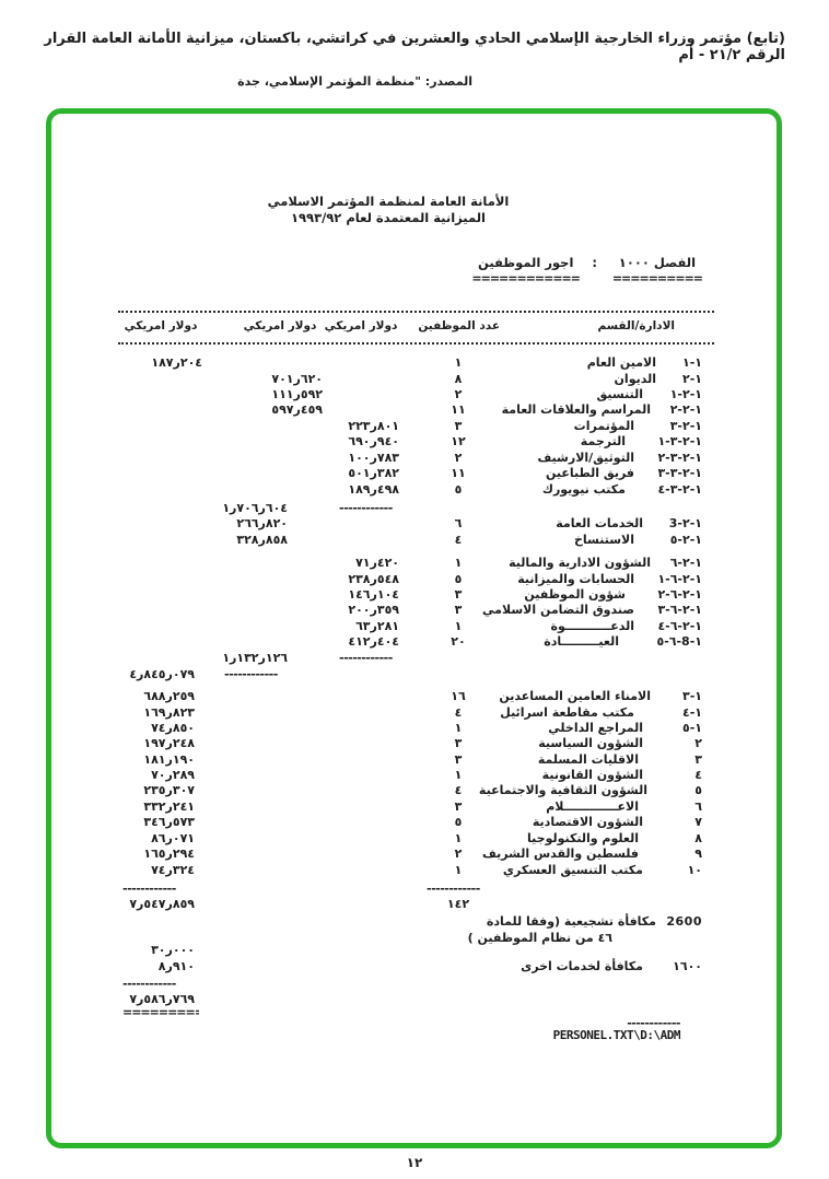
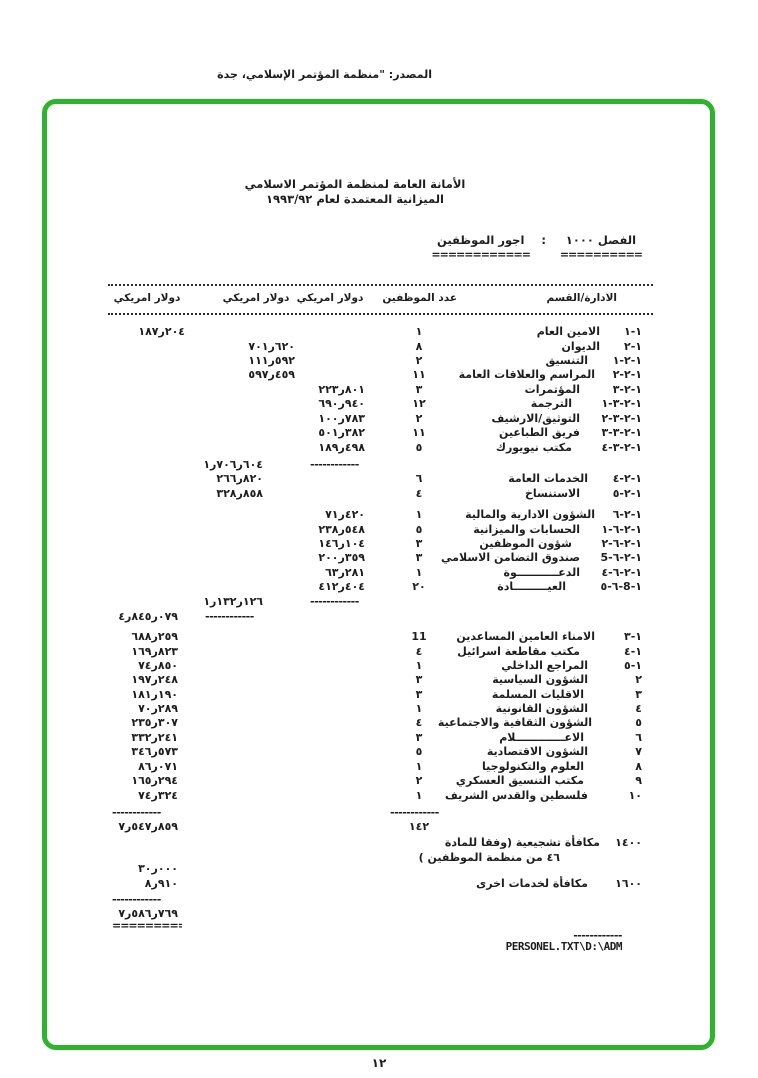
- (تابع) مؤتمر وزراء الخارجية الإسلامي الحادي والعشرين في كراتشي، باكستان، ميزانية الأمانة العامة القرار الرقم ٢١/٢ - أم
  المصدر: "منظمة المؤتمر الإسلامي، جدة
  الأمانة العامة لمنظمة المؤتمر الاسلامي
  الميزانية المعتمدة لعام ١٩٩٣/٩٢
  الفصل ١٠٠٠
  ==========
  :
  اجور الموظفين
  ============
  الادارة/القسم
  عدد الموظفين
  دولار امريكي
  دولار امريكي
  دولار امريكي
  ١-١
  الامين العام
  ١
  ١٨٧ر٢٠٤
  ٢-١
  الديوان
  ٨
  ٧٠١ر٦٢٠
  ١-٢-١
  التنسيق
  ٢
  ١١١ر٥٩٢
  ٢-٢-١
  المراسم والعلاقات العامة
  ١١
  ٥٩٧ر٤٥٩
  ٣-٢-١
  المؤتمرات
  ٣
  ٢٢٣ر٨٠١
  ١-٣-٢-١
  الترجمة
  ١٢
  ٦٩٠ر٩٤٠
  ٢-٣-٢-١
  التوثيق/الارشيف
  ٢
  ١٠٠ر٧٨٣
  ٣-٣-٢-١
  فريق الطباعين
  ١١
  ٥٠١ر٣٨٢
  ٤-٣-٢-١
  مكتب نيويورك
  ٥
  ١٨٩ر٤٩٨
  ١ر٧٠٦ر٦٠٤
  ------------
- 3-٢-١
+ ٤-٢-١
  الخدمات العامة
  ٦
  ٢٦٦ر٨٢٠
  ٥-٢-١
  الاستنساخ
  ٤
  ٣٢٨ر٨٥٨
  ٦-٢-١
  الشؤون الادارية والمالية
  ١
  ٧١ر٤٢٠
  ١-٦-٢-١
  الحسابات والميزانية
  ٥
  ٢٣٨ر٥٤٨
  ٢-٦-٢-١
  شؤون الموظفين
  ٣
  ١٤٦ر١٠٤
- ٣-٦-٢-١
+ 5-٦-٢-١
  صندوق التضامن الاسلامي
  ٣
  ٢٠٠ر٣٥٩
  ٤-٦-٢-١
  الدعـــــــــــوة
  ١
  ٦٣ر٢٨١
  ٥-٦-8-١
  العيـــــــــادة
  ٢٠
  ٤١٢ر٤٠٤
  ١ر١٣٢ر١٢٦
  ------------
  ٤ر٨٤٥ر٠٧٩
  ------------
  ٣-١
  الامناء العامين المساعدين
- ١٦
+ 11
  ٦٨٨ر٢٥٩
  ٤-١
  مكتب مقاطعة اسرائيل
  ٤
  ١٦٩ر٨٢٣
  ٥-١
  المراجع الداخلي
  ١
  ٧٤ر٨٥٠
  ٢
  الشؤون السياسية
  ٣
  ١٩٧ر٢٤٨
  ٣
  الاقليات المسلمة
  ٣
  ١٨١ر١٩٠
  ٤
  الشؤون القانونية
  ١
  ٧٠ر٢٨٩
  ٥
  الشؤون الثقافية والاجتماعية
  ٤
  ٢٣٥ر٣٠٧
  ٦
  الاعـــــــــــــلام
  ٣
  ٣٣٢ر٢٤١
  ٧
  الشؤون الاقتصادية
  ٥
  ٣٤٦ر٥٧٣
  ٨
  العلوم والتكنولوجيا
  ١
  ٨٦ر٠٧١
  ٩
- فلسطين والقدس الشريف
+ مكتب التنسيق العسكري
  ٢
  ١٦٥ر٢٩٤
  ١٠
- مكتب التنسيق العسكري
+ فلسطين والقدس الشريف
  ١
  ٧٤ر٣٢٤
  ------------
  ------------
  ١٤٢
  ٧ر٥٤٧ر٨٥٩
- 2600
+ ١٤٠٠
  مكافأة تشجيعية (وفقا للمادة
- ٤٦ من نظام الموظفين )
+ ٤٦ من منظمة الموظفين )
  ٣٠ر٠٠٠
  ١٦٠٠
  مكافأة لخدمات اخرى
  ٨ر٩١٠
  ------------
  ٧ر٥٨٦ر٧٦٩
  =========
  ------------
  PERSONEL.TXT\D:\ADM
  ١٢
